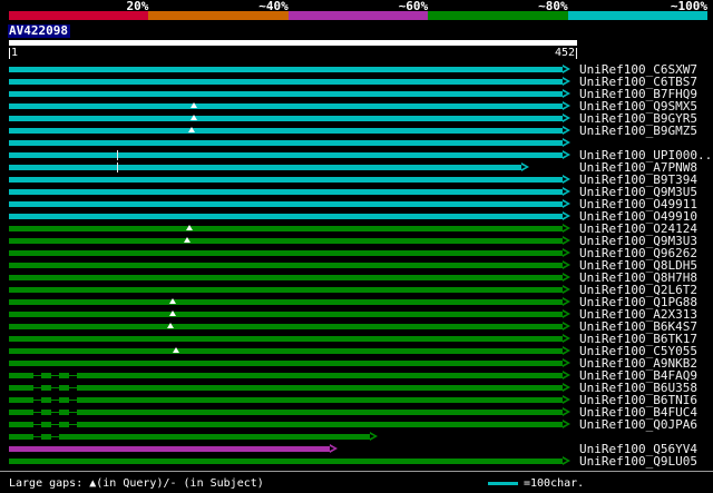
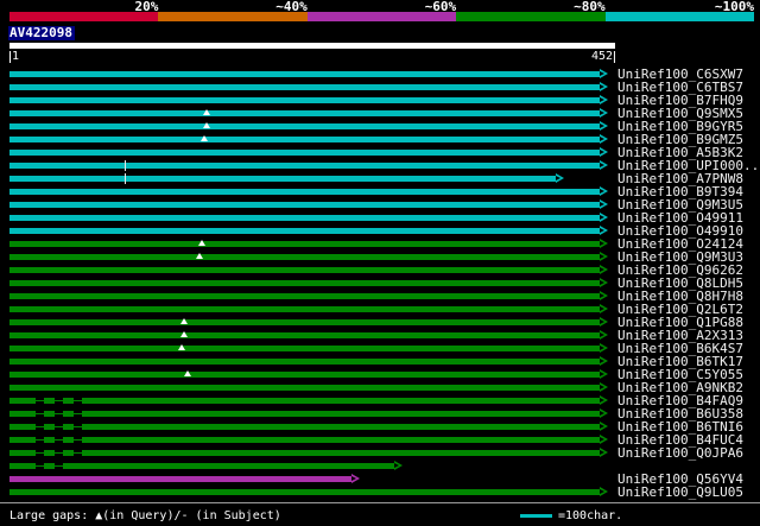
  AV422098
  1
  452
  UniRef100_C6SXW7
  UniRef100_C6TBS7
  UniRef100_B7FHQ9
  UniRef100_Q9SMX5
  UniRef100_B9GYR5
  UniRef100_B9GMZ5
+ UniRef100_A5B3K2
  UniRef100_UPI000..
  UniRef100_A7PNW8
  UniRef100_B9T394
  UniRef100_Q9M3U5
  UniRef100_O49911
  UniRef100_O49910
  UniRef100_O24124
  UniRef100_Q9M3U3
  UniRef100_Q96262
  UniRef100_Q8LDH5
  UniRef100_Q8H7H8
  UniRef100_Q2L6T2
  UniRef100_Q1PG88
  UniRef100_A2X313
  UniRef100_B6K4S7
  UniRef100_B6TK17
  UniRef100_C5Y055
  UniRef100_A9NKB2
  UniRef100_B4FAQ9
  UniRef100_B6U358
  UniRef100_B6TNI6
  UniRef100_B4FUC4
  UniRef100_Q0JPA6
  UniRef100_Q56YV4
  UniRef100_Q9LU05
  Large gaps: ▲(in Query)/- (in Subject)
  =100char.
  20%
  ~40%
  ~60%
  ~80%
  ~100%
